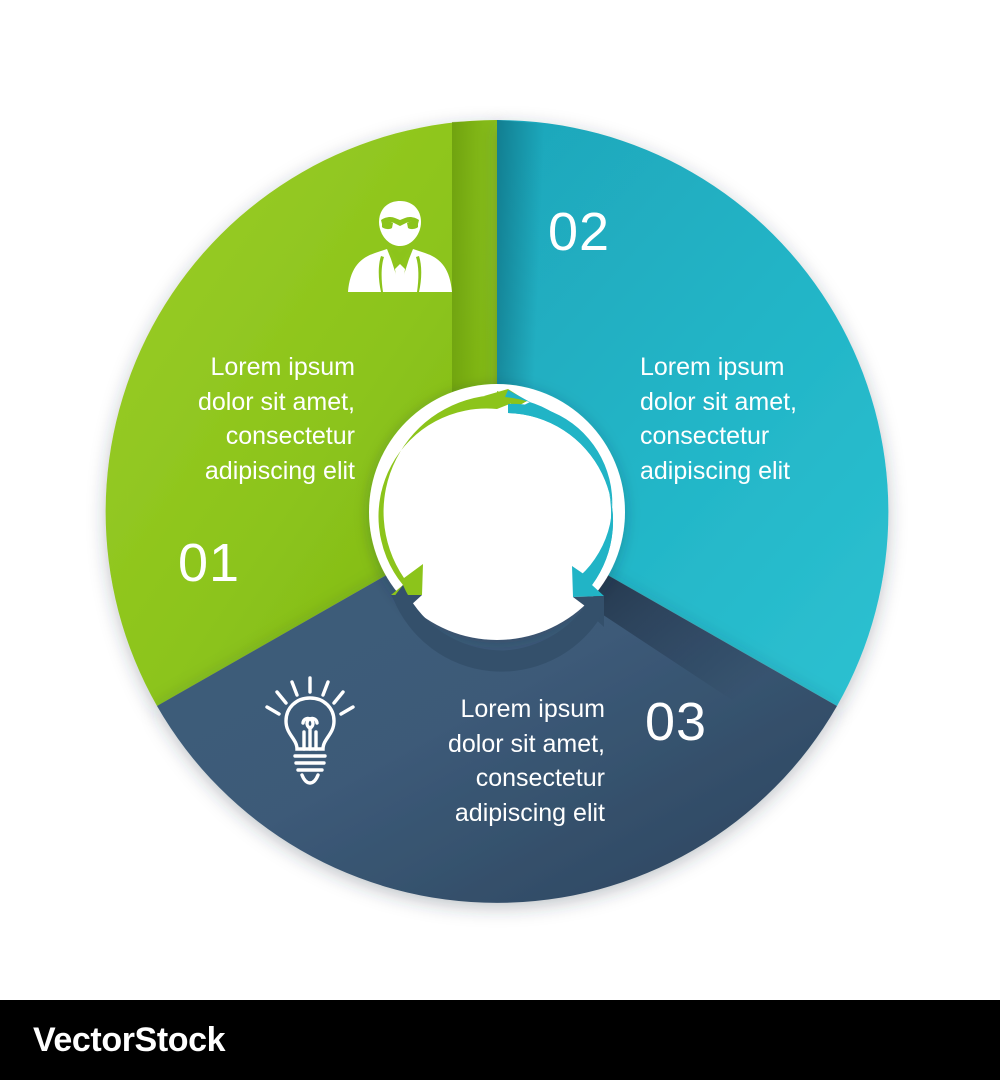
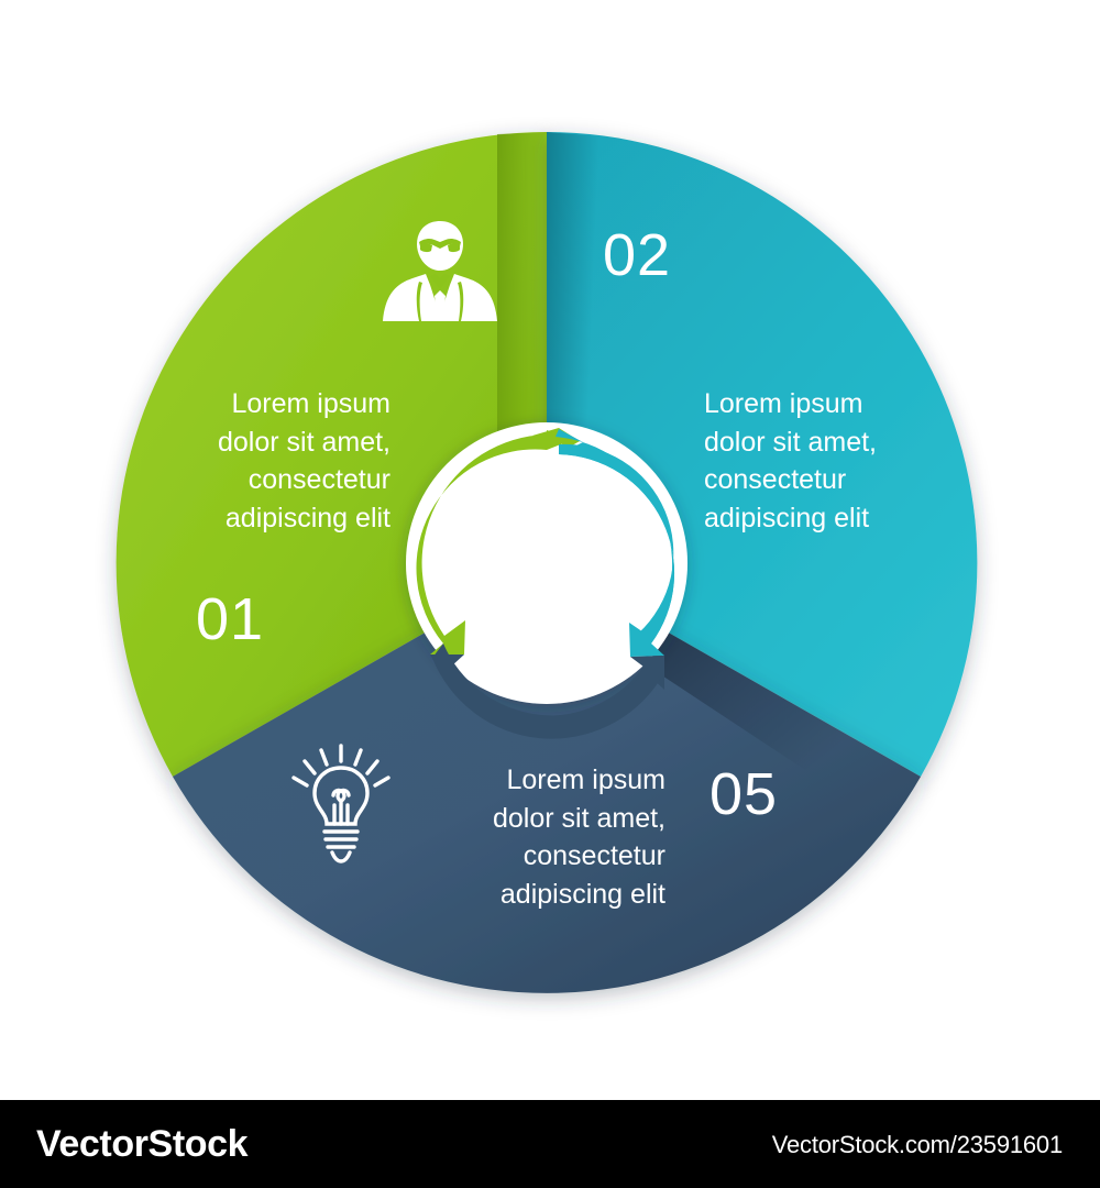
  01
  02
- 03
+ 05
  Lorem ipsum
  dolor sit amet,
  consectetur
  adipiscing elit
  Lorem ipsum
  dolor sit amet,
  consectetur
  adipiscing elit
  Lorem ipsum
  dolor sit amet,
  consectetur
  adipiscing elit
  VectorStock
+ VectorStock.com/23591601
